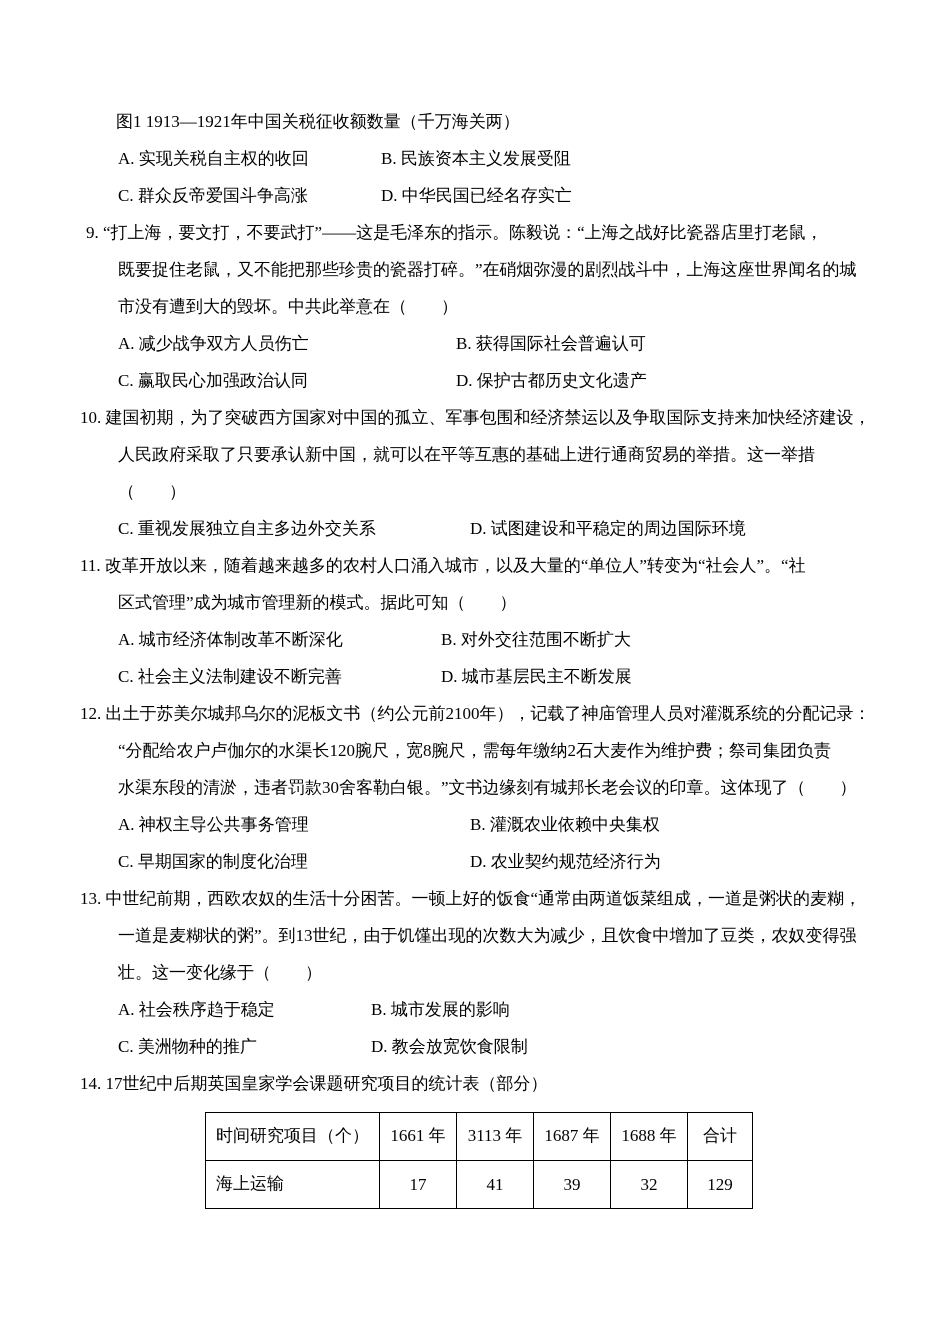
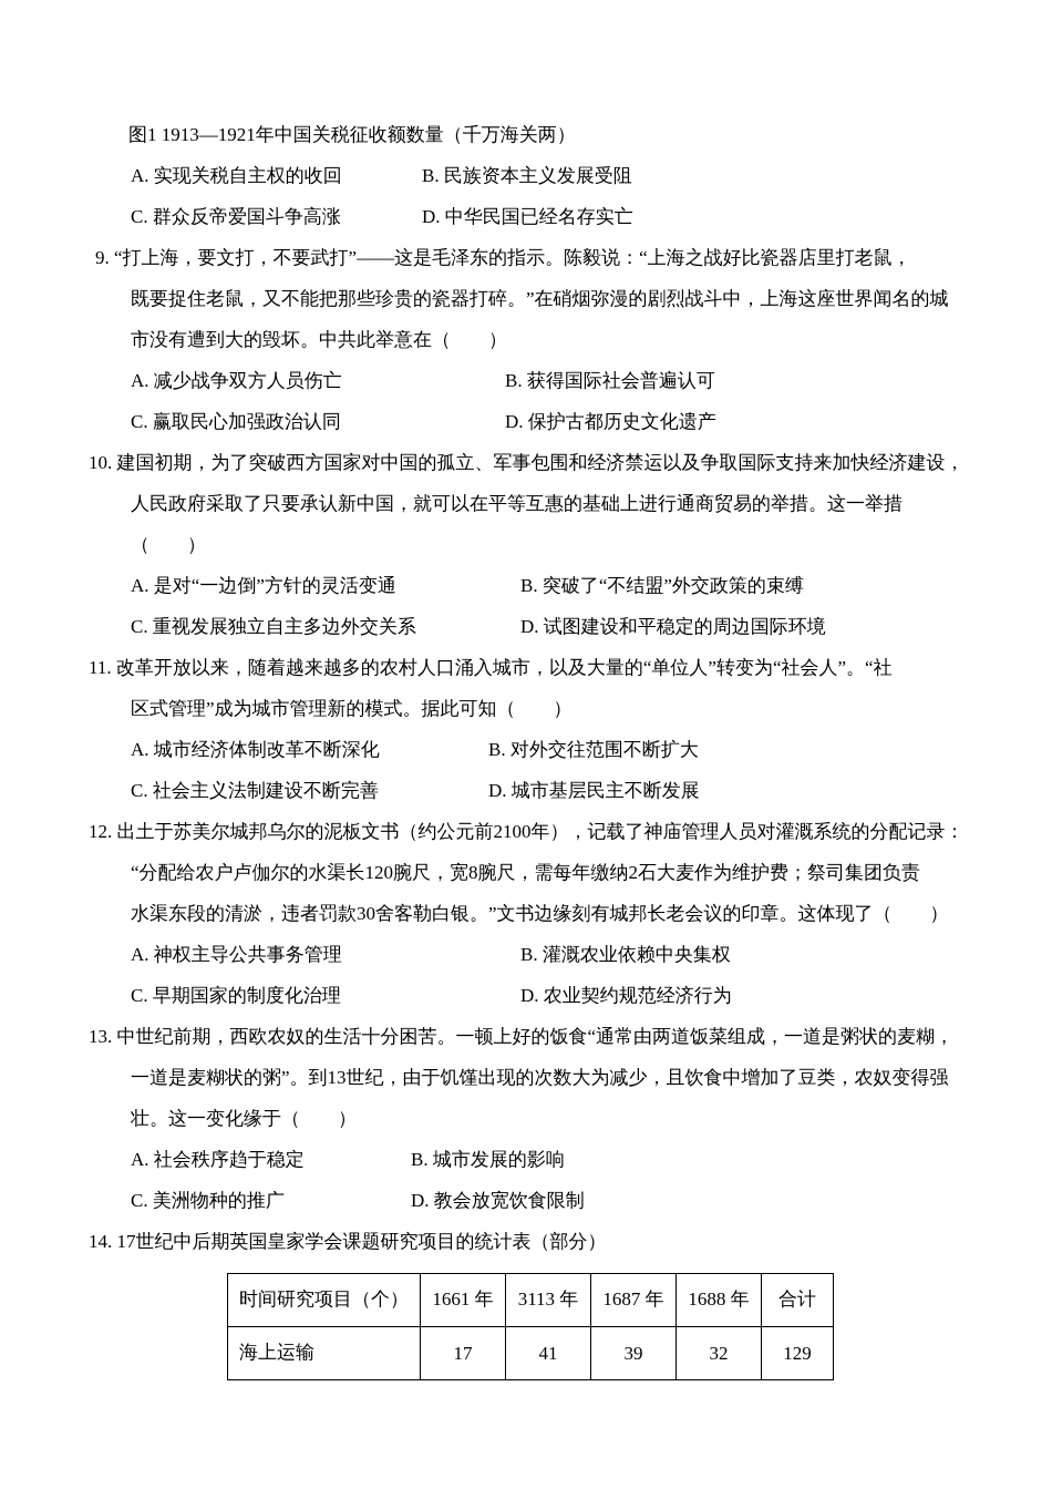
  图1 1913—1921年中国关税征收额数量（千万海关两）
  A. 实现关税自主权的收回 B. 民族资本主义发展受阻
  C. 群众反帝爱国斗争高涨 D. 中华民国已经名存实亡
  9. “打上海，要文打，不要武打”——这是毛泽东的指示。陈毅说：“上海之战好比瓷器店里打老鼠，
  既要捉住老鼠，又不能把那些珍贵的瓷器打碎。”在硝烟弥漫的剧烈战斗中，上海这座世界闻名的城
  市没有遭到大的毁坏。中共此举意在（ ）
  A. 减少战争双方人员伤亡 B. 获得国际社会普遍认可
  C. 赢取民心加强政治认同 D. 保护古都历史文化遗产
  10. 建国初期，为了突破西方国家对中国的孤立、军事包围和经济禁运以及争取国际支持来加快经济建设，
  人民政府采取了只要承认新中国，就可以在平等互惠的基础上进行通商贸易的举措。这一举措
  （ ）
+ A. 是对“一边倒”方针的灵活变通 B. 突破了“不结盟”外交政策的束缚
  C. 重视发展独立自主多边外交关系 D. 试图建设和平稳定的周边国际环境
  11. 改革开放以来，随着越来越多的农村人口涌入城市，以及大量的“单位人”转变为“社会人”。“社
  区式管理”成为城市管理新的模式。据此可知（ ）
  A. 城市经济体制改革不断深化 B. 对外交往范围不断扩大
  C. 社会主义法制建设不断完善 D. 城市基层民主不断发展
  12. 出土于苏美尔城邦乌尔的泥板文书（约公元前2100年），记载了神庙管理人员对灌溉系统的分配记录：
  “分配给农户卢伽尔的水渠长120腕尺，宽8腕尺，需每年缴纳2石大麦作为维护费；祭司集团负责
  水渠东段的清淤，违者罚款30舍客勒白银。”文书边缘刻有城邦长老会议的印章。这体现了（ ）
  A. 神权主导公共事务管理 B. 灌溉农业依赖中央集权
  C. 早期国家的制度化治理 D. 农业契约规范经济行为
  13. 中世纪前期，西欧农奴的生活十分困苦。一顿上好的饭食“通常由两道饭菜组成，一道是粥状的麦糊，
  一道是麦糊状的粥”。到13世纪，由于饥馑出现的次数大为减少，且饮食中增加了豆类，农奴变得强
  壮。这一变化缘于（ ）
  A. 社会秩序趋于稳定 B. 城市发展的影响
  C. 美洲物种的推广 D. 教会放宽饮食限制
  14. 17世纪中后期英国皇家学会课题研究项目的统计表（部分）
  时间研究项目（个）	1661 年	3113 年	1687 年	1688 年	合计
  海上运输	17	41	39	32	129
